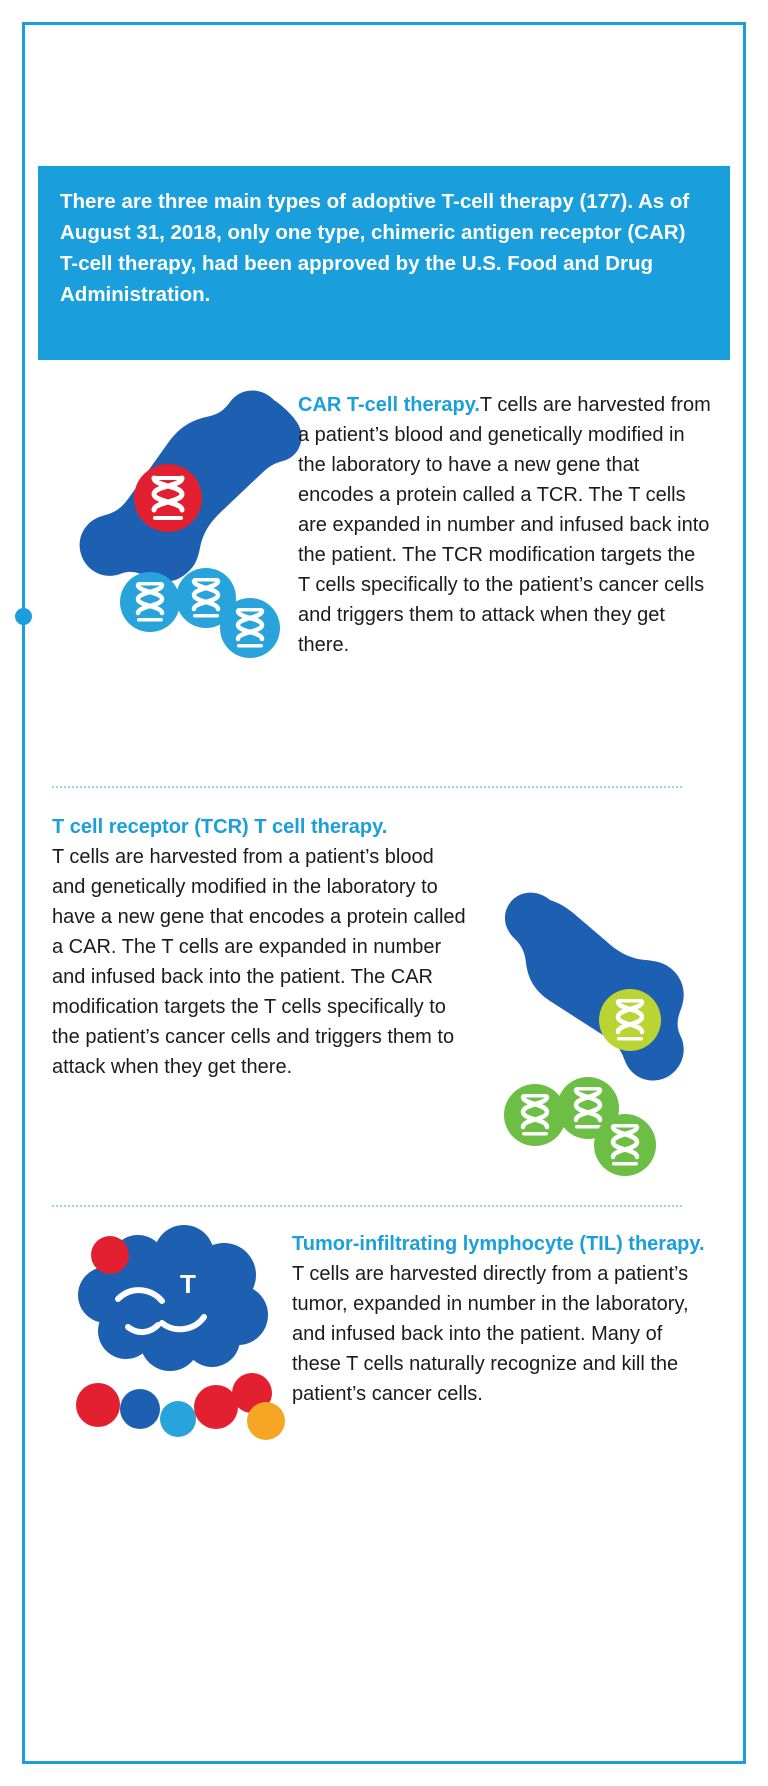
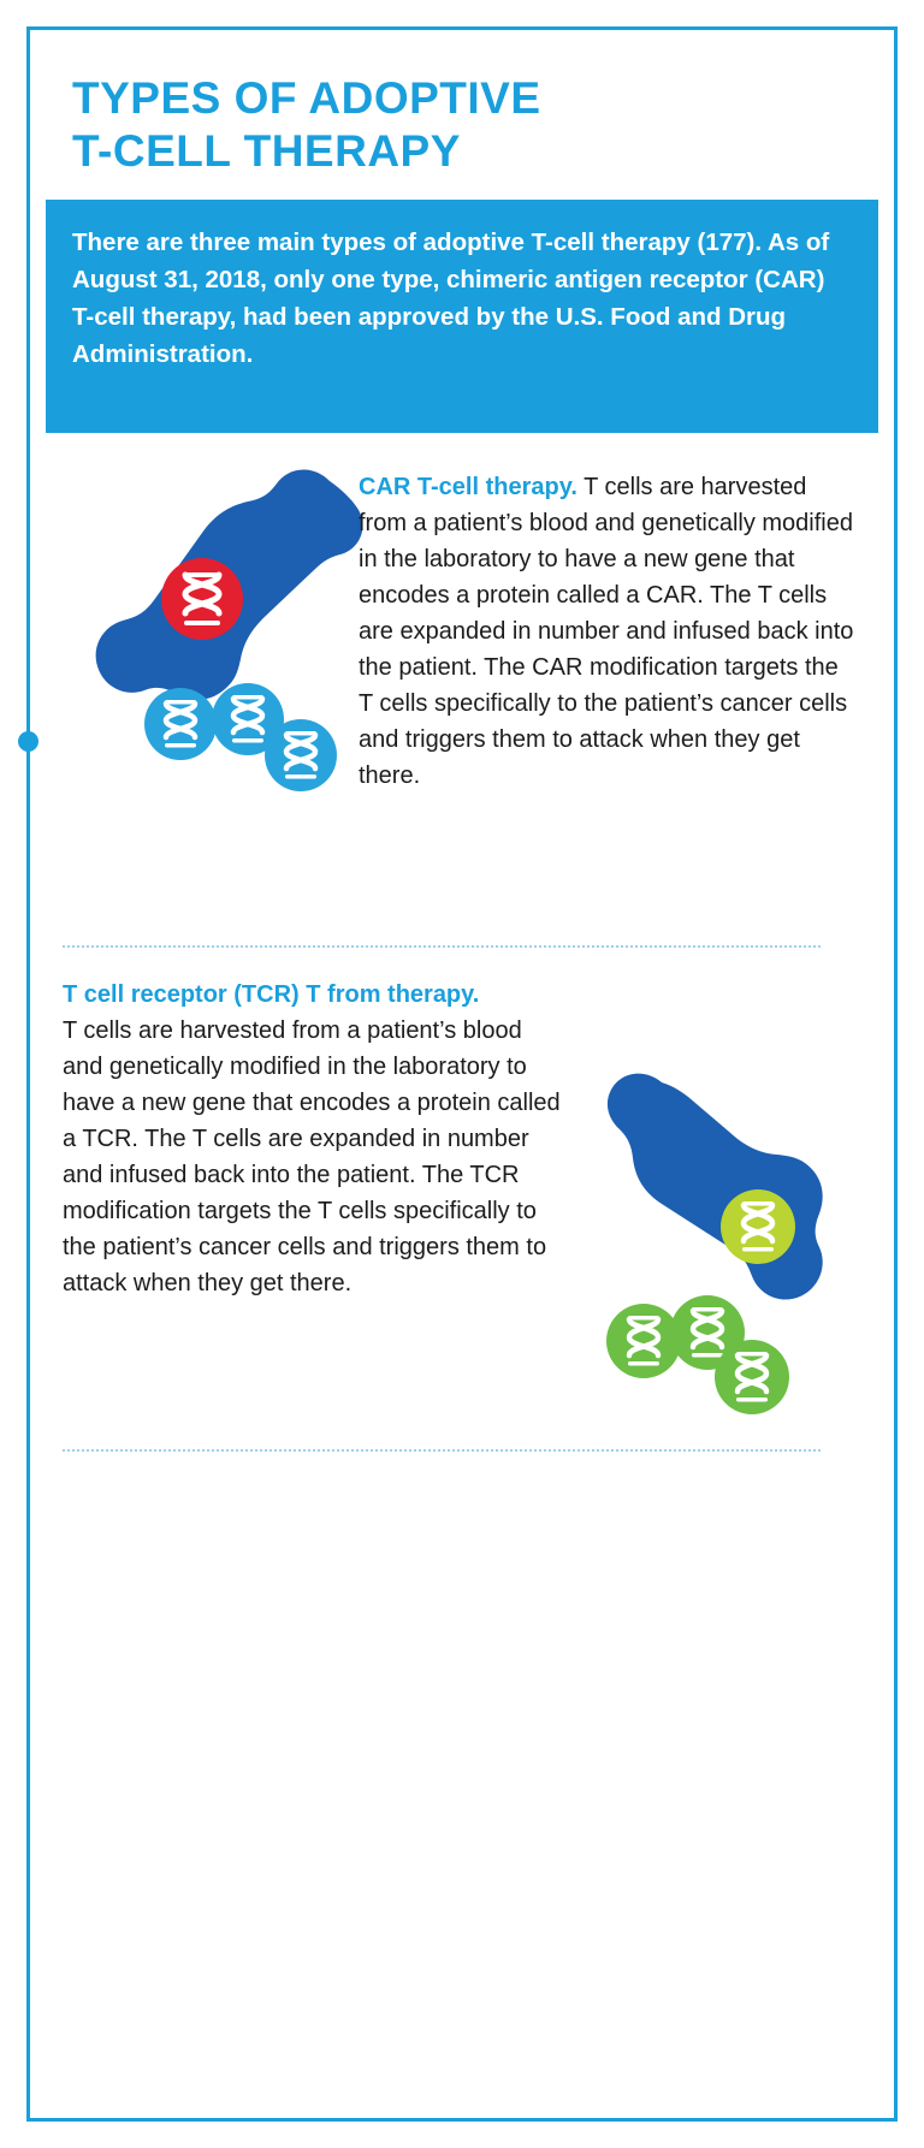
+ TYPES OF ADOPTIVE
+ T-CELL THERAPY
  There are three main types of adoptive T-cell therapy (177). As of August 31, 2018, only one type, chimeric antigen receptor (CAR) T-cell therapy, had been approved by the U.S. Food and Drug Administration.
- CAR T-cell therapy.T cells are harvested from a patient’s blood and genetically modified in the laboratory to have a new gene that encodes a protein called a TCR. The T cells are expanded in number and infused back into the patient. The TCR modification targets the T cells specifically to the patient’s cancer cells and triggers them to attack when they get there.
+ CAR T-cell therapy. T cells are harvested from a patient’s blood and genetically modified in the laboratory to have a new gene that encodes a protein called a CAR. The T cells are expanded in number and infused back into the patient. The CAR modification targets the T cells specifically to the patient’s cancer cells and triggers them to attack when they get there.
- T cell receptor (TCR) T cell therapy.
+ T cell receptor (TCR) T from therapy.
- T cells are harvested from a patient’s blood and genetically modified in the laboratory to have a new gene that encodes a protein called a CAR. The T cells are expanded in number and infused back into the patient. The CAR modification targets the T cells specifically to the patient’s cancer cells and triggers them to attack when they get there.
+ T cells are harvested from a patient’s blood and genetically modified in the laboratory to have a new gene that encodes a protein called a TCR. The T cells are expanded in number and infused back into the patient. The TCR modification targets the T cells specifically to the patient’s cancer cells and triggers them to attack when they get there.
- T
- Tumor-infiltrating lymphocyte (TIL) therapy. T cells are harvested directly from a patient’s tumor, expanded in number in the laboratory, and infused back into the patient. Many of these T cells naturally recognize and kill the patient’s cancer cells.
